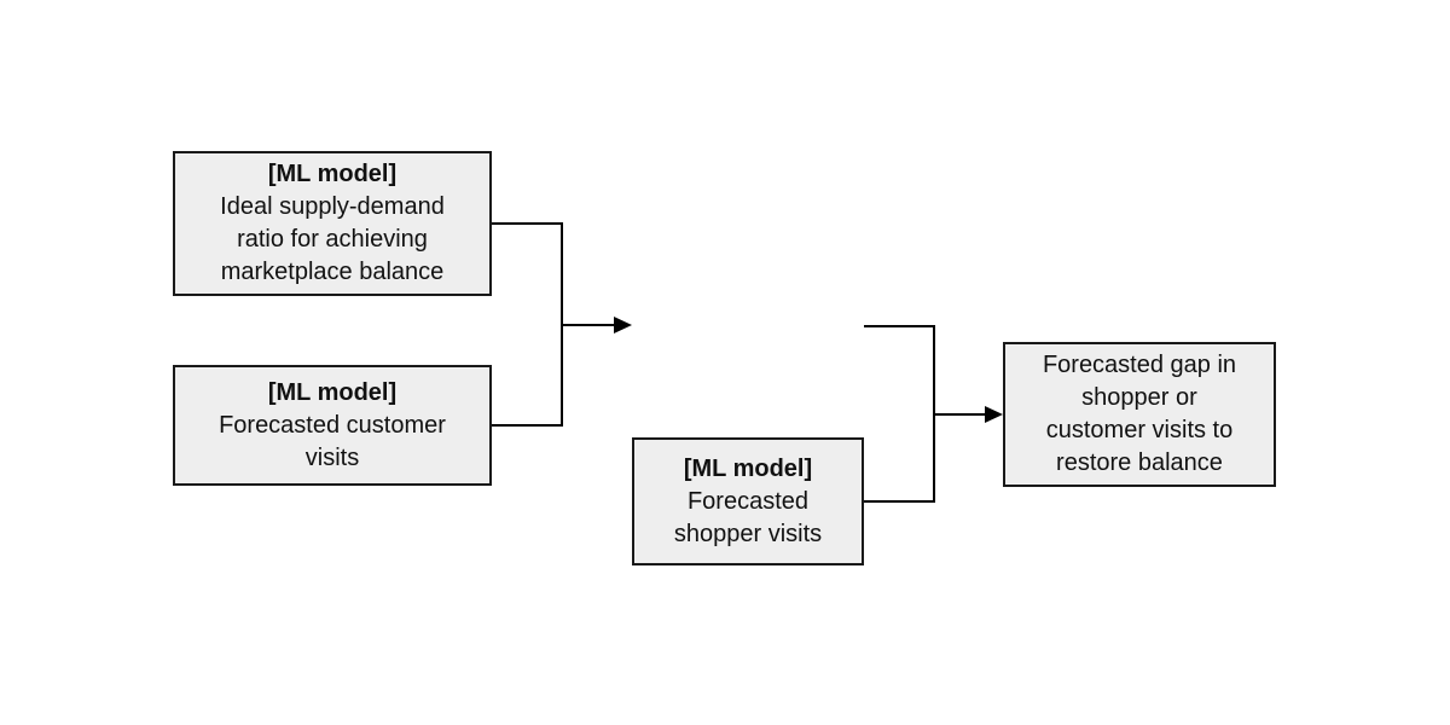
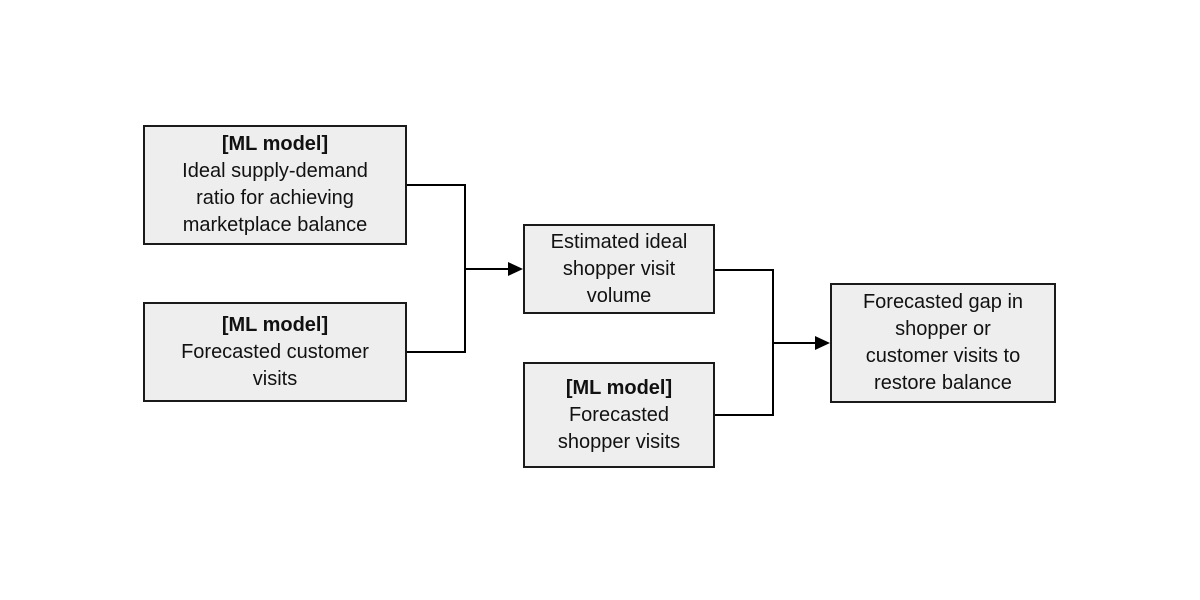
  [ML model]
  Ideal supply-demand
  ratio for achieving
  marketplace balance
  [ML model]
  Forecasted customer
  visits
+ Estimated ideal
+ shopper visit
+ volume
  [ML model]
  Forecasted
  shopper visits
  Forecasted gap in
  shopper or
  customer visits to
  restore balance
